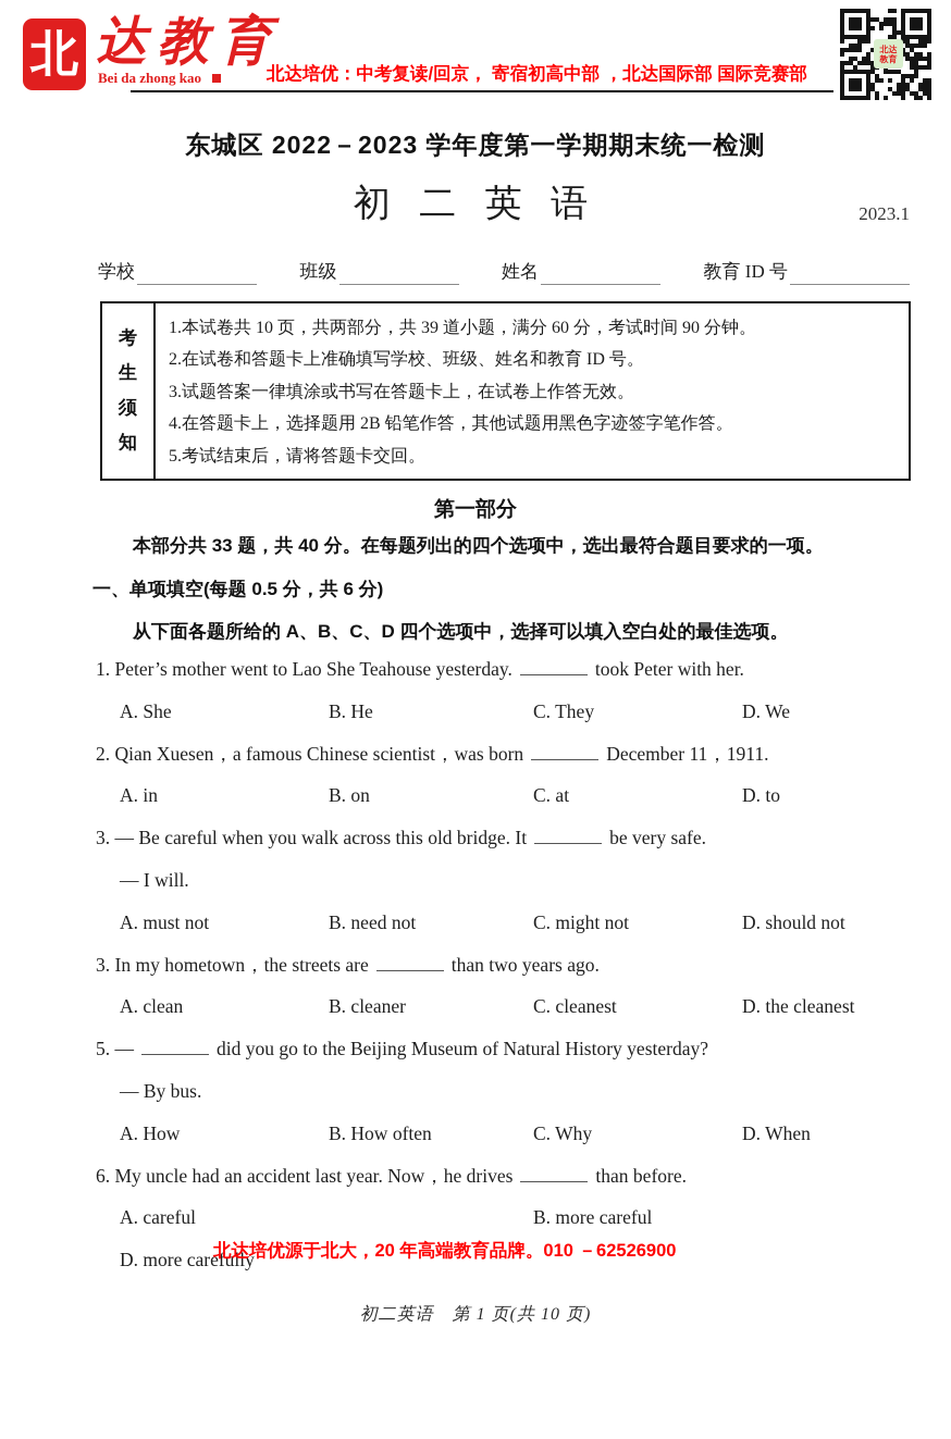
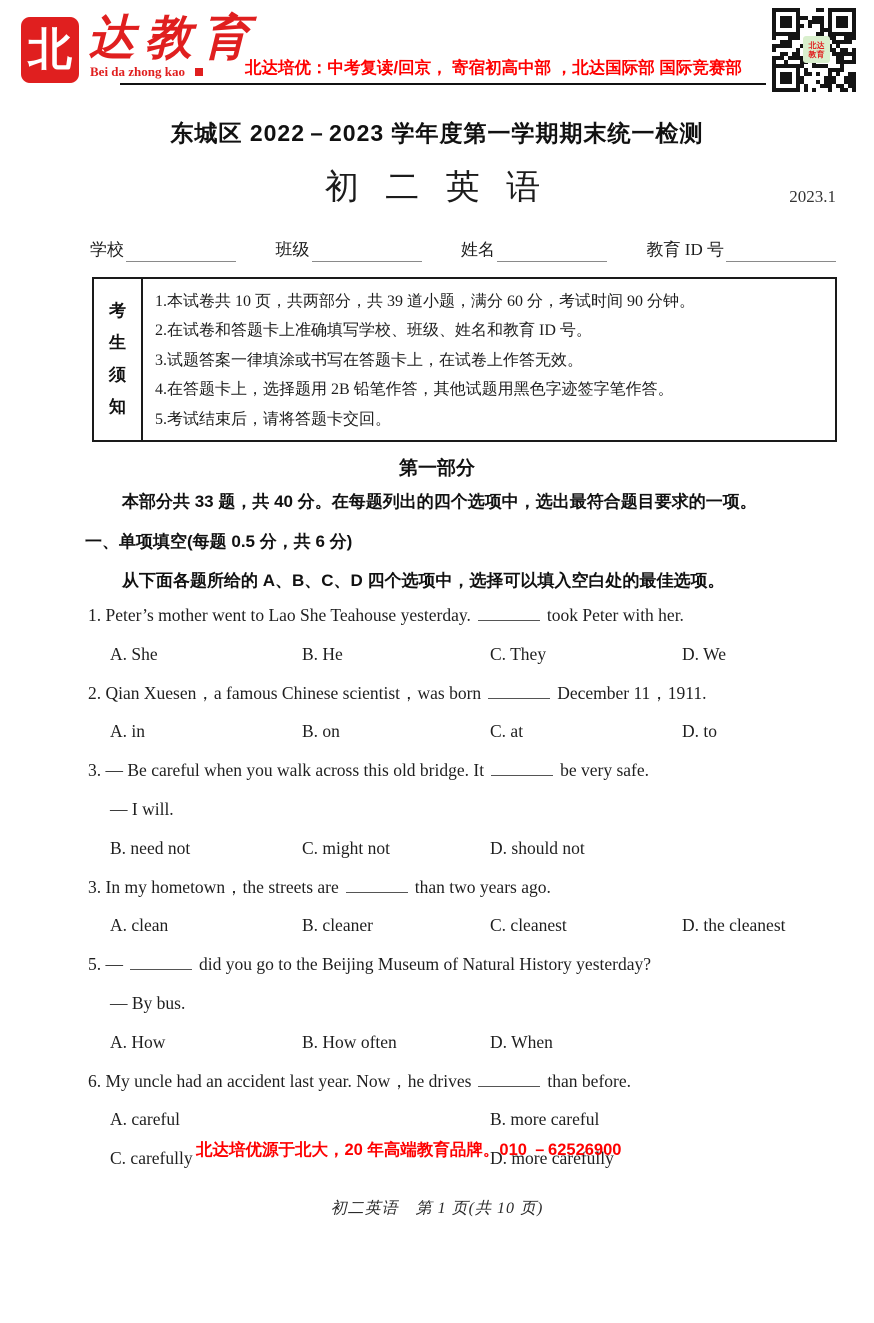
  北
  达教育
  Bei da zhong kao
  北达培优：中考复读/回京， 寄宿初高中部 ，北达国际部 国际竞赛部
  北达
  教育
  东城区 2022－2023 学年度第一学期期末统一检测
  初 二 英 语
  2023.1
  学校
  班级
  姓名
  教育 ID 号
  考
  生
  须
  知
  1.本试卷共 10 页，共两部分，共 39 道小题，满分 60 分，考试时间 90 分钟。
  2.在试卷和答题卡上准确填写学校、班级、姓名和教育 ID 号。
  3.试题答案一律填涂或书写在答题卡上，在试卷上作答无效。
  4.在答题卡上，选择题用 2B 铅笔作答，其他试题用黑色字迹签字笔作答。
  5.考试结束后，请将答题卡交回。
  第一部分
  本部分共 33 题，共 40 分。在每题列出的四个选项中，选出最符合题目要求的一项。
  一、单项填空(每题 0.5 分，共 6 分)
  从下面各题所给的 A、B、C、D 四个选项中，选择可以填入空白处的最佳选项。
  1. Peter’s mother went to Lao She Teahouse yesterday. took Peter with her.
  A. She
  B. He
  C. They
  D. We
  2. Qian Xuesen，a famous Chinese scientist，was born December 11，1911.
  A. in
  B. on
  C. at
  D. to
  3. — Be careful when you walk across this old bridge. It be very safe.
  — I will.
- A. must not
  B. need not
  C. might not
  D. should not
  3. In my hometown，the streets are than two years ago.
  A. clean
  B. cleaner
  C. cleanest
  D. the cleanest
  5. — did you go to the Beijing Museum of Natural History yesterday?
  — By bus.
  A. How
  B. How often
- C. Why
  D. When
  6. My uncle had an accident last year. Now，he drives than before.
  A. careful
  B. more careful
+ C. carefully
  D. more carefully
  北达培优源于北大，20 年高端教育品牌。010 －62526900
  初二英语 第 1 页(共 10 页)
